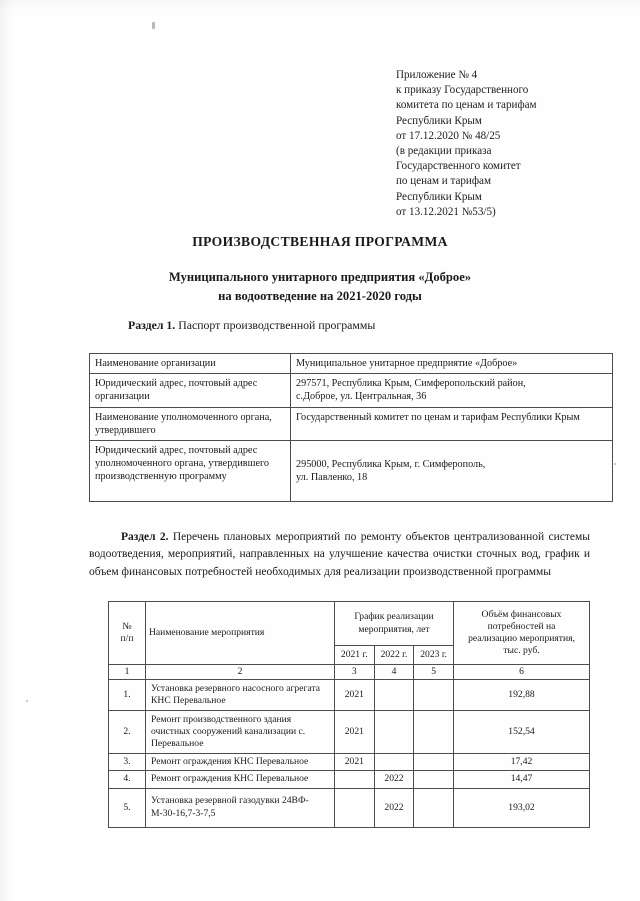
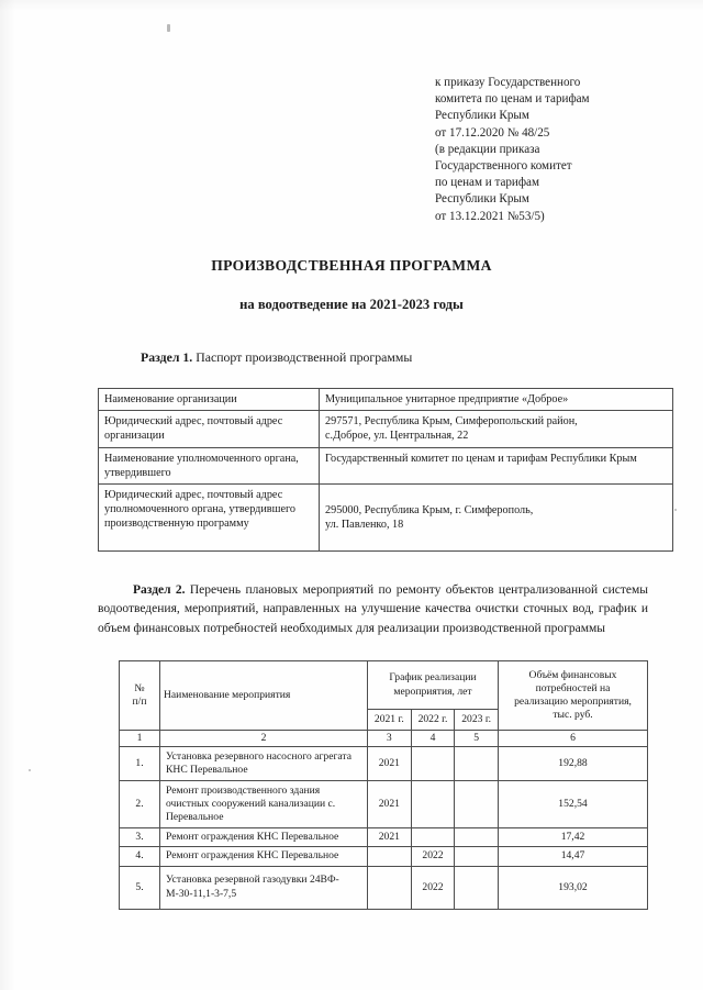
- Приложение № 4
  к приказу Государственного
  комитета по ценам и тарифам
  Республики Крым
  от 17.12.2020 № 48/25
  (в редакции приказа
  Государственного комитет
  по ценам и тарифам
  Республики Крым
  от 13.12.2021 №53/5)
  ПРОИЗВОДСТВЕННАЯ ПРОГРАММА
- Муниципального унитарного предприятия «Доброе»
- на водоотведение на 2021-2020 годы
+ на водоотведение на 2021-2023 годы
  Раздел 1. Паспорт производственной программы
  Наименование организации	Муниципальное унитарное предприятие «Доброе»
- Юридический адрес, почтовый адрес организации	297571, Республика Крым, Симферопольский район, с.Доброе, ул. Центральная, 36
+ Юридический адрес, почтовый адрес организации	297571, Республика Крым, Симферопольский район, с.Доброе, ул. Центральная, 22
  Наименование уполномоченного органа, утвердившего	Государственный комитет по ценам и тарифам Республики Крым
  Юридический адрес, почтовый адрес уполномоченного органа, утвердившего производственную программу	295000, Республика Крым, г. Симферополь, ул. Павленко, 18
  Раздел 2. Перечень плановых мероприятий по ремонту объектов централизованной системы водоотведения, мероприятий, направленных на улучшение качества очистки сточных вод, график и объем финансовых потребностей необходимых для реализации производственной программы
  № п/п	Наименование мероприятия	График реализации мероприятия, лет	Объём финансовых потребностей на реализацию мероприятия, тыс. руб.
  2021 г.	2022 г.	2023 г.
  1	2	3	4	5	6
  1.	Установка резервного насосного агрегата КНС Перевальное	2021			192,88
  2.	Ремонт производственного здания очистных сооружений канализации с. Перевальное	2021			152,54
  3.	Ремонт ограждения КНС Перевальное	2021			17,42
  4.	Ремонт ограждения КНС Перевальное		2022		14,47
- 5.	Установка резервной газодувки 24ВФ-М-30-16,7-3-7,5		2022		193,02
+ 5.	Установка резервной газодувки 24ВФ-М-30-11,1-3-7,5		2022		193,02
